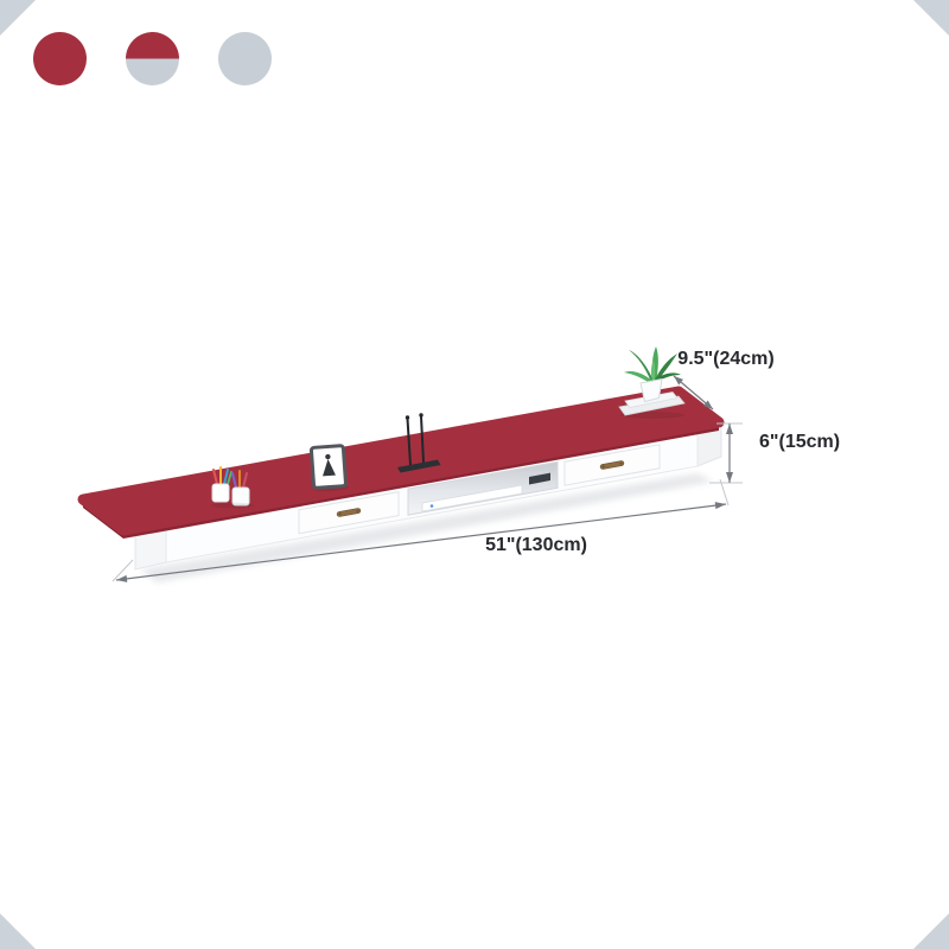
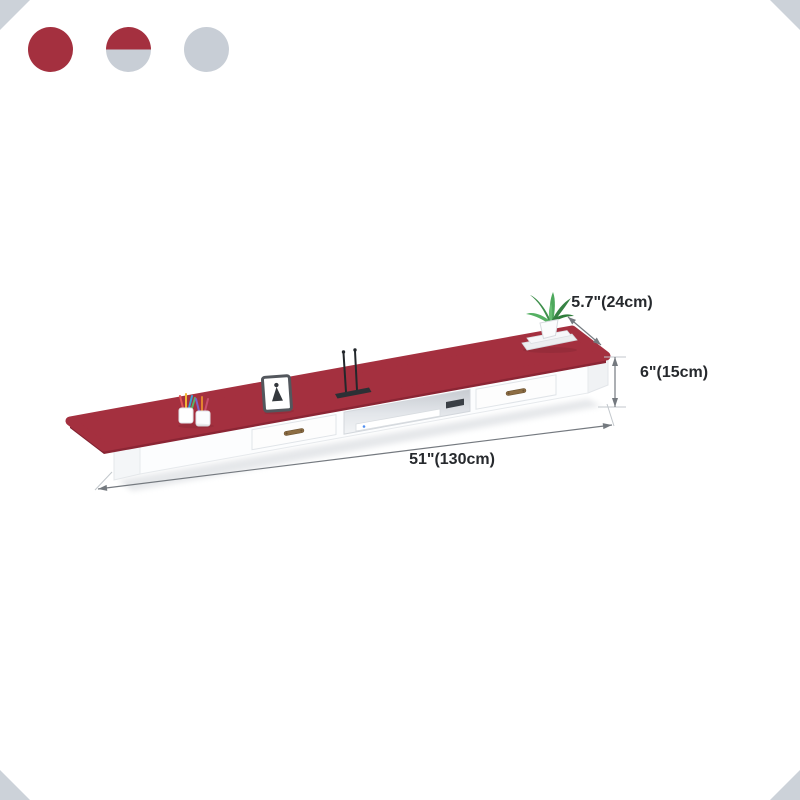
  51"(130cm)
  6"(15cm)
- 9.5"(24cm)
+ 5.7"(24cm)
